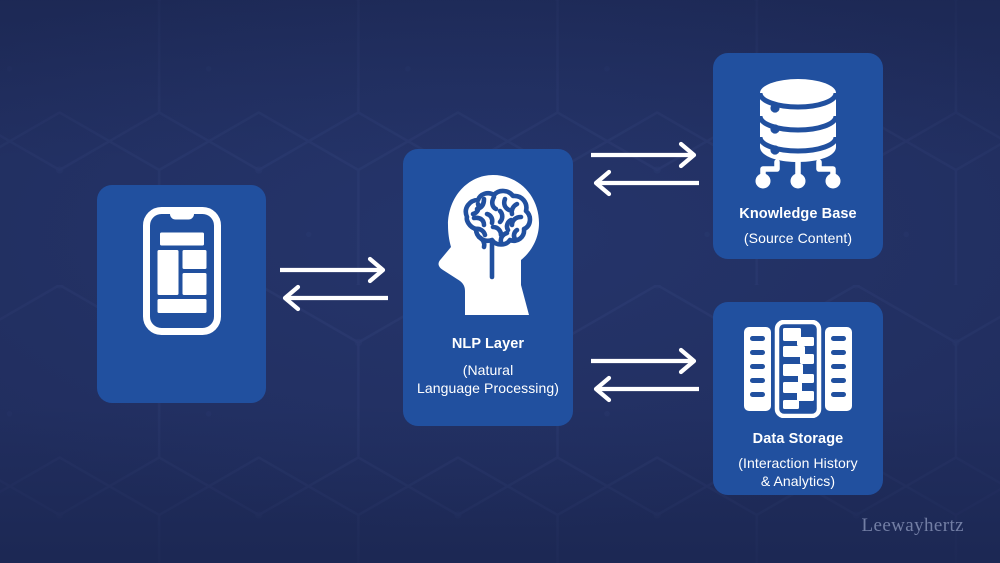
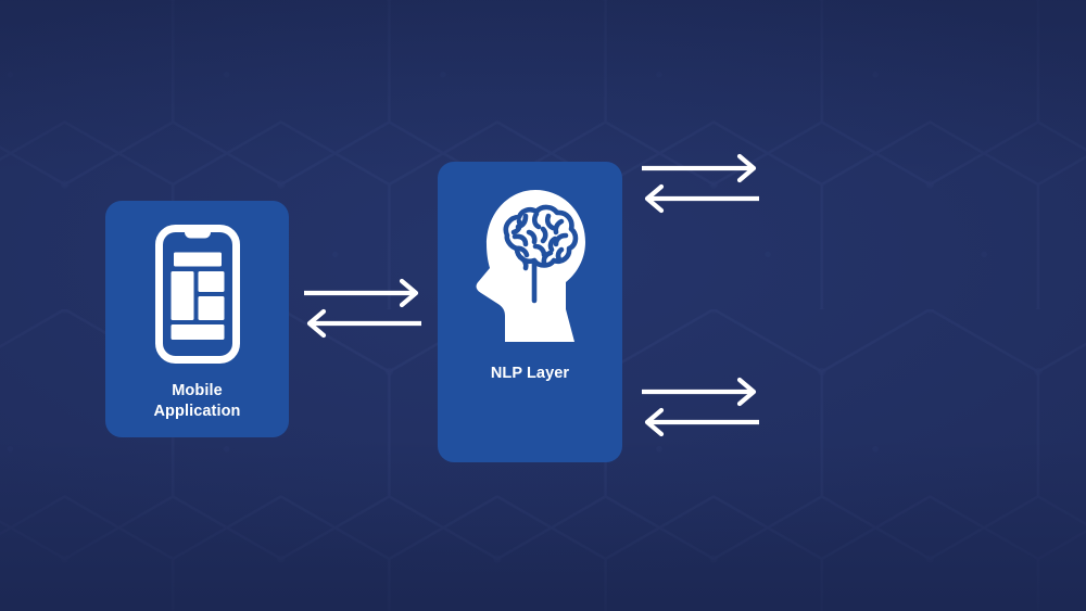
+ Mobile
+ Application
  NLP Layer
- (Natural
- Language Processing)
- Knowledge Base
- (Source Content)
- Data Storage
- (Interaction History
- & Analytics)
- Leewayhertz
